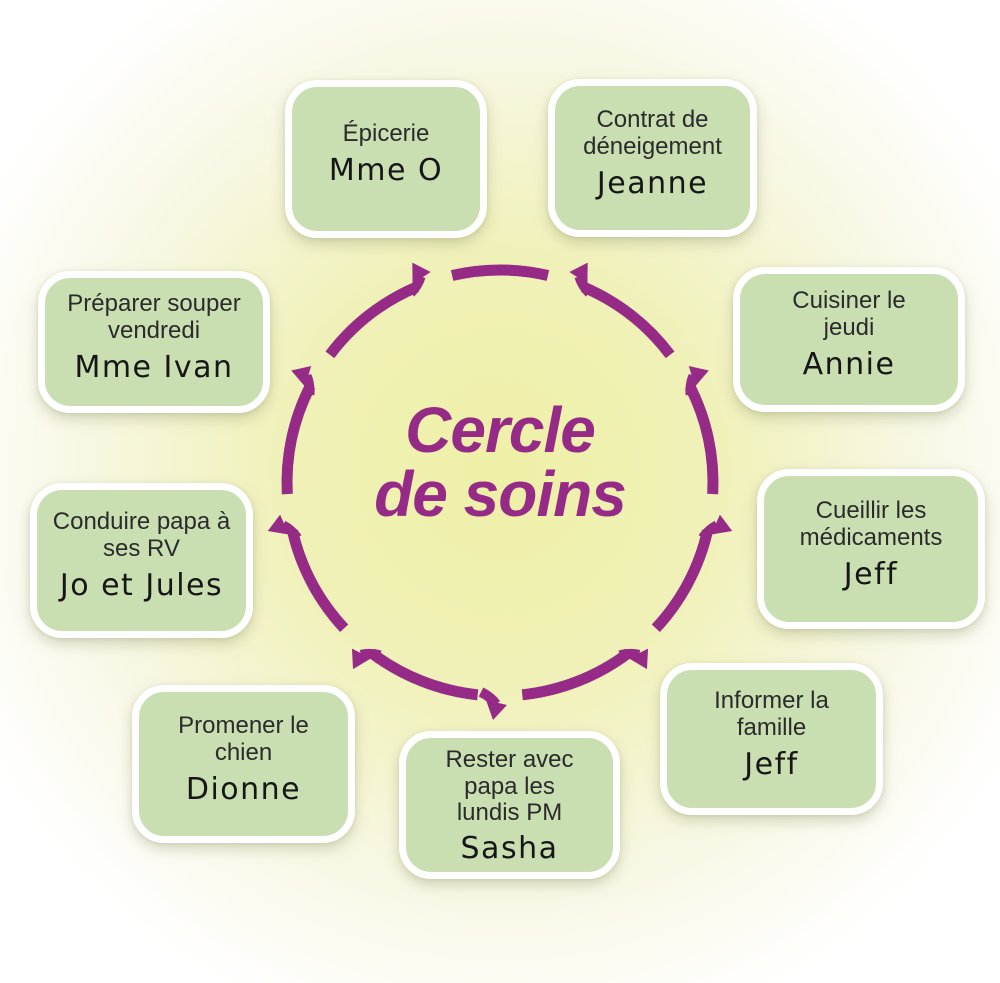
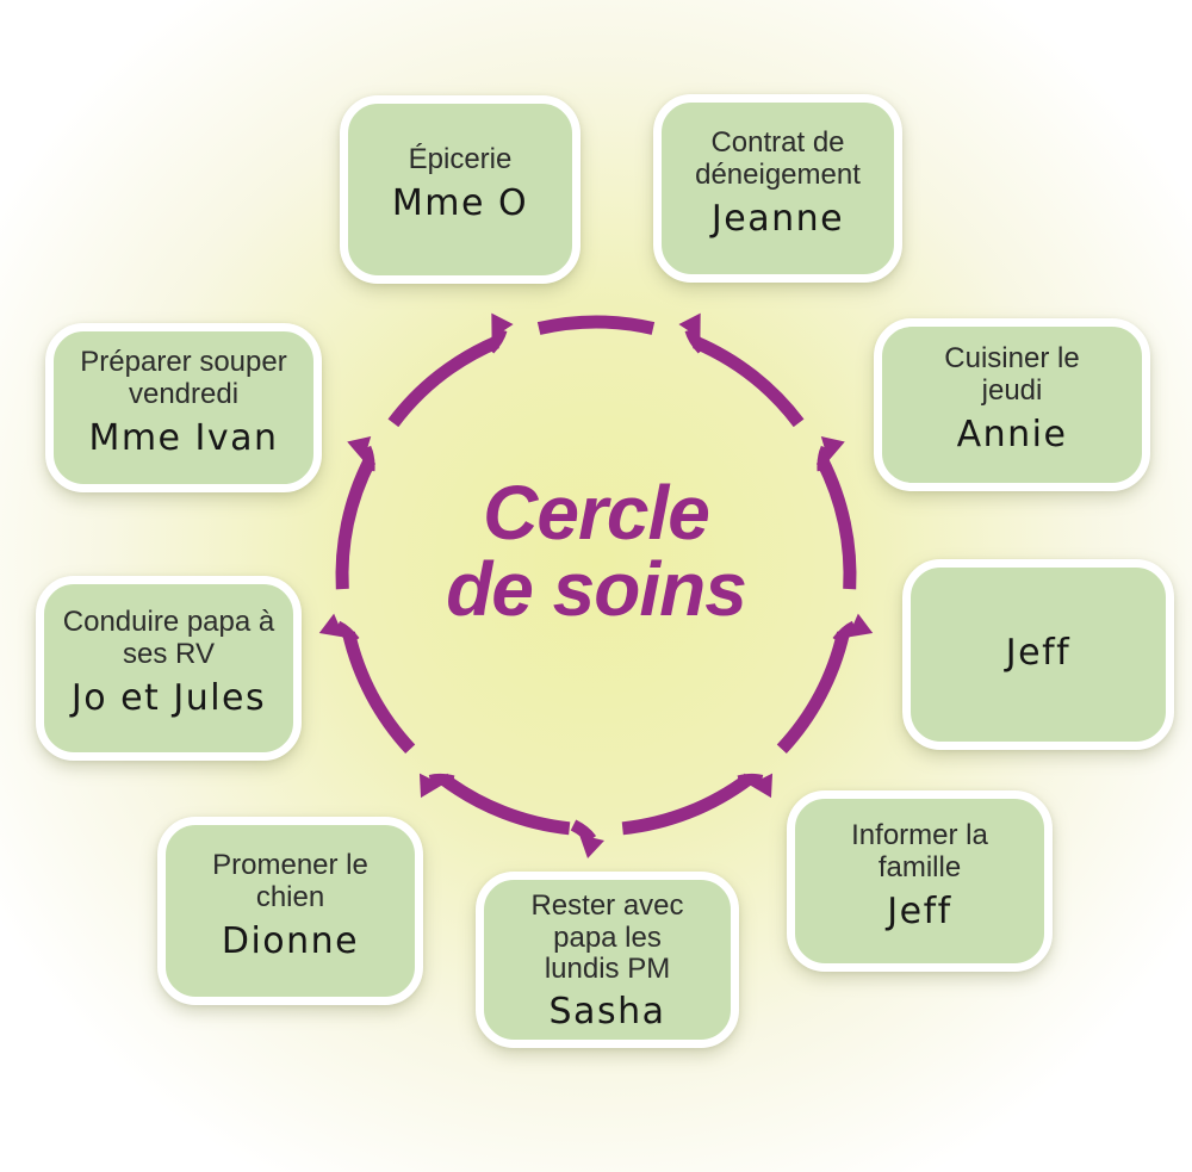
  Cercle
  de soins
  Épicerie
  Mme O
  Contrat de déneigement
  Jeanne
  Cuisiner le jeudi
  Annie
- Cueillir les médicaments
  Jeff
  Informer la famille
  Jeff
  Rester avec papa les lundis PM
  Sasha
  Promener le chien
  Dionne
  Conduire papa à ses RV
  Jo et Jules
  Préparer souper vendredi
  Mme Ivan
